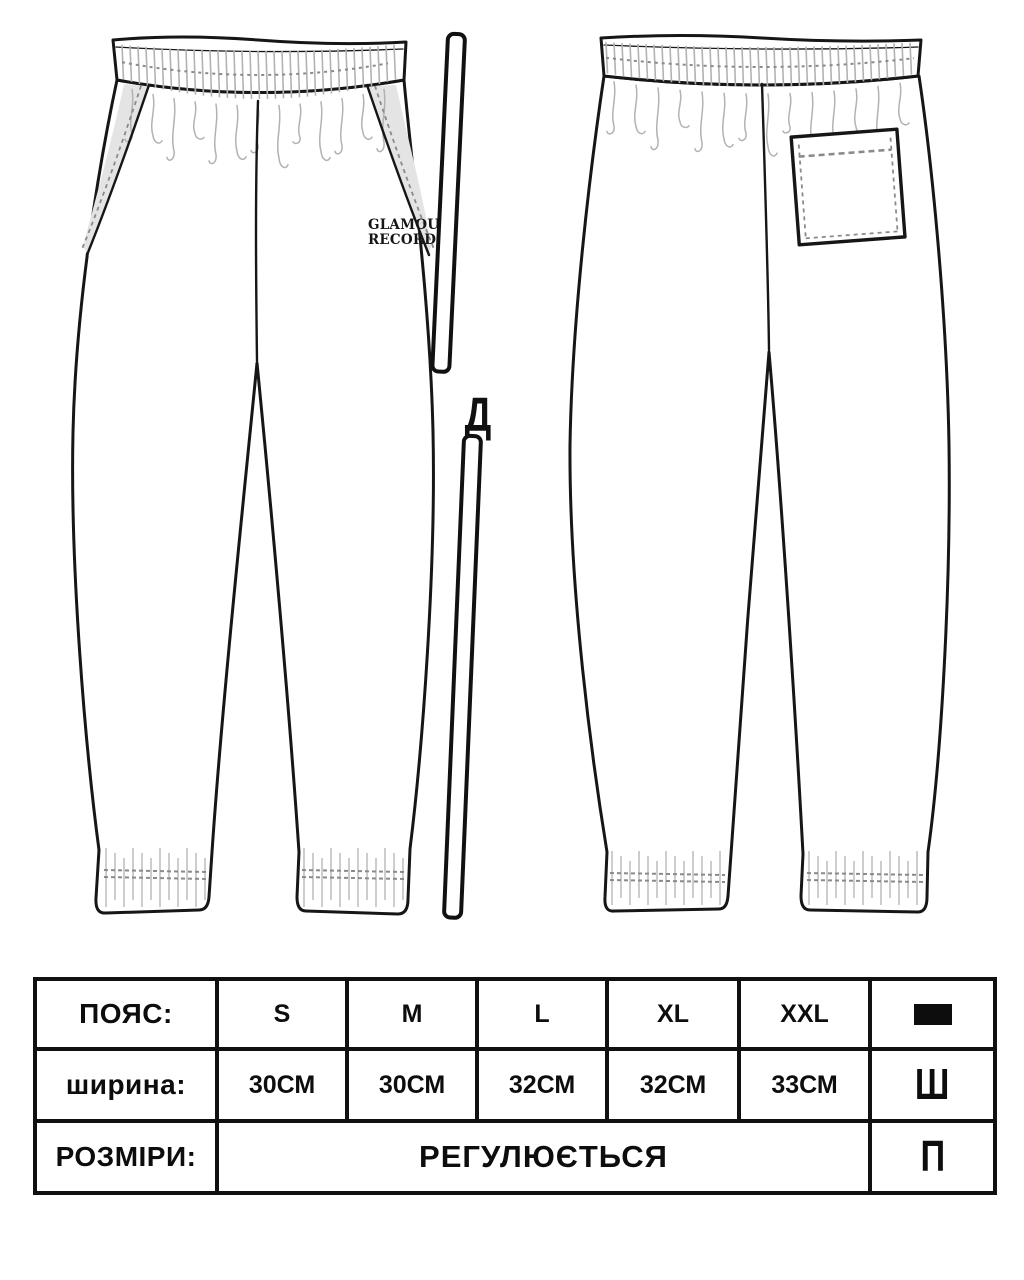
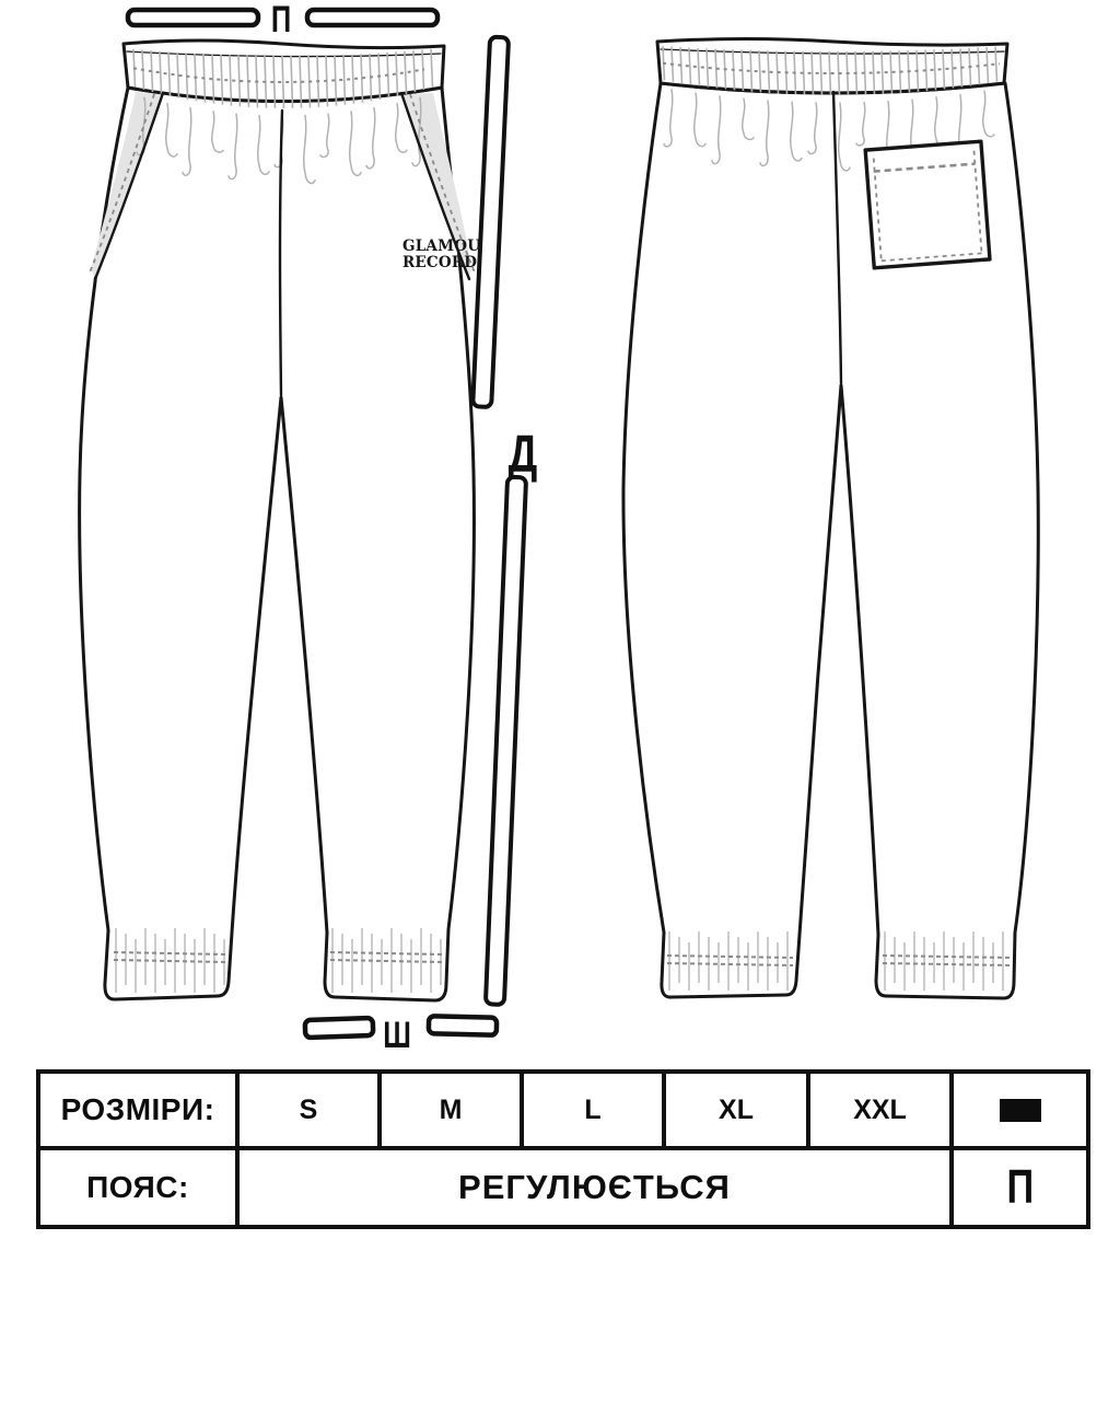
  GLAMOU
  RECORD
+ П
  Д
+ Ш
- ПОЯС:	S	M	L	XL	XXL
+ РОЗМІРИ:	S	M	L	XL	XXL
- ширина:	30СМ	30СМ	32СМ	32СМ	33СМ	Ш
- РОЗМІРИ:	РЕГУЛЮЄТЬСЯ	П
+ ПОЯС:	РЕГУЛЮЄТЬСЯ	П
